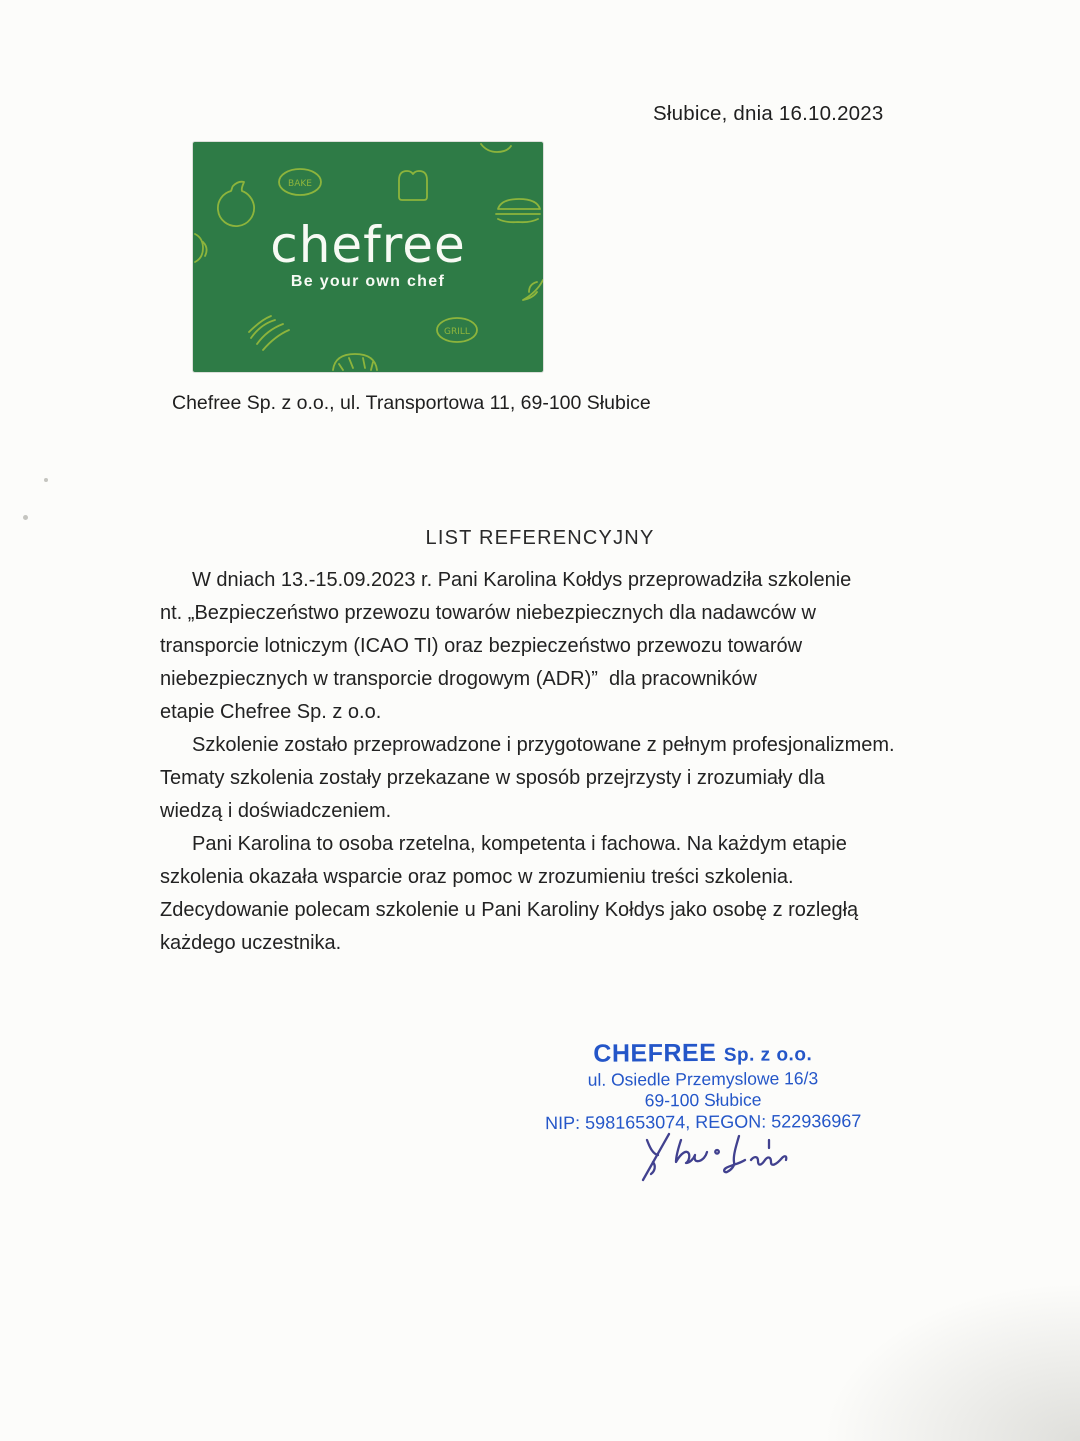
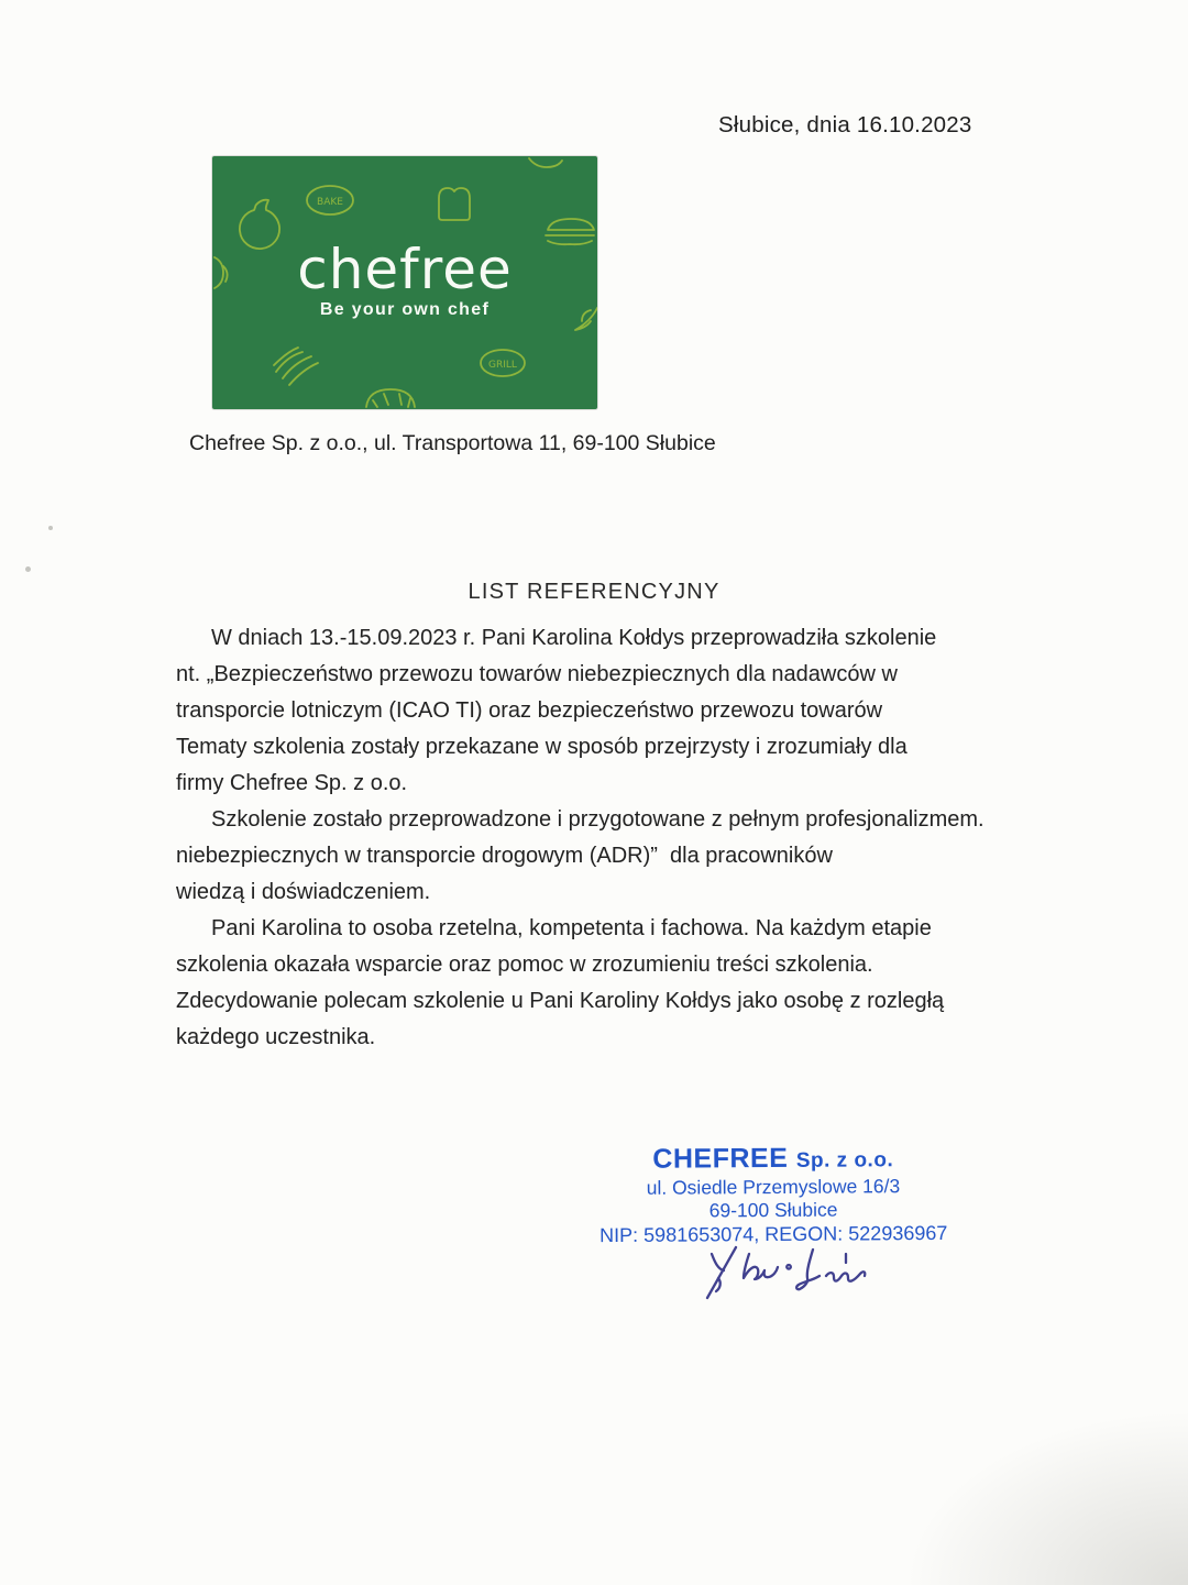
  Słubice, dnia 16.10.2023
  BAKE
  GRILL
  chefree
  Be your own chef
  Chefree Sp. z o.o., ul. Transportowa 11, 69-100 Słubice
  LIST REFERENCYJNY
  W dniach 13.-15.09.2023 r. Pani Karolina Kołdys przeprowadziła szkolenie
  nt. „Bezpieczeństwo przewozu towarów niebezpiecznych dla nadawców w
  transporcie lotniczym (ICAO TI) oraz bezpieczeństwo przewozu towarów
- niebezpiecznych w transporcie drogowym (ADR)” dla pracowników
+ Tematy szkolenia zostały przekazane w sposób przejrzysty i zrozumiały dla
- etapie Chefree Sp. z o.o.
+ firmy Chefree Sp. z o.o.
  Szkolenie zostało przeprowadzone i przygotowane z pełnym profesjonalizmem.
- Tematy szkolenia zostały przekazane w sposób przejrzysty i zrozumiały dla
+ niebezpiecznych w transporcie drogowym (ADR)” dla pracowników
  wiedzą i doświadczeniem.
  Pani Karolina to osoba rzetelna, kompetenta i fachowa. Na każdym etapie
  szkolenia okazała wsparcie oraz pomoc w zrozumieniu treści szkolenia.
  Zdecydowanie polecam szkolenie u Pani Karoliny Kołdys jako osobę z rozległą
  każdego uczestnika.
  CHEFREE Sp. z o.o.
  ul. Osiedle Przemyslowe 16/3
  69-100 Słubice
  NIP: 5981653074, REGON: 522936967
